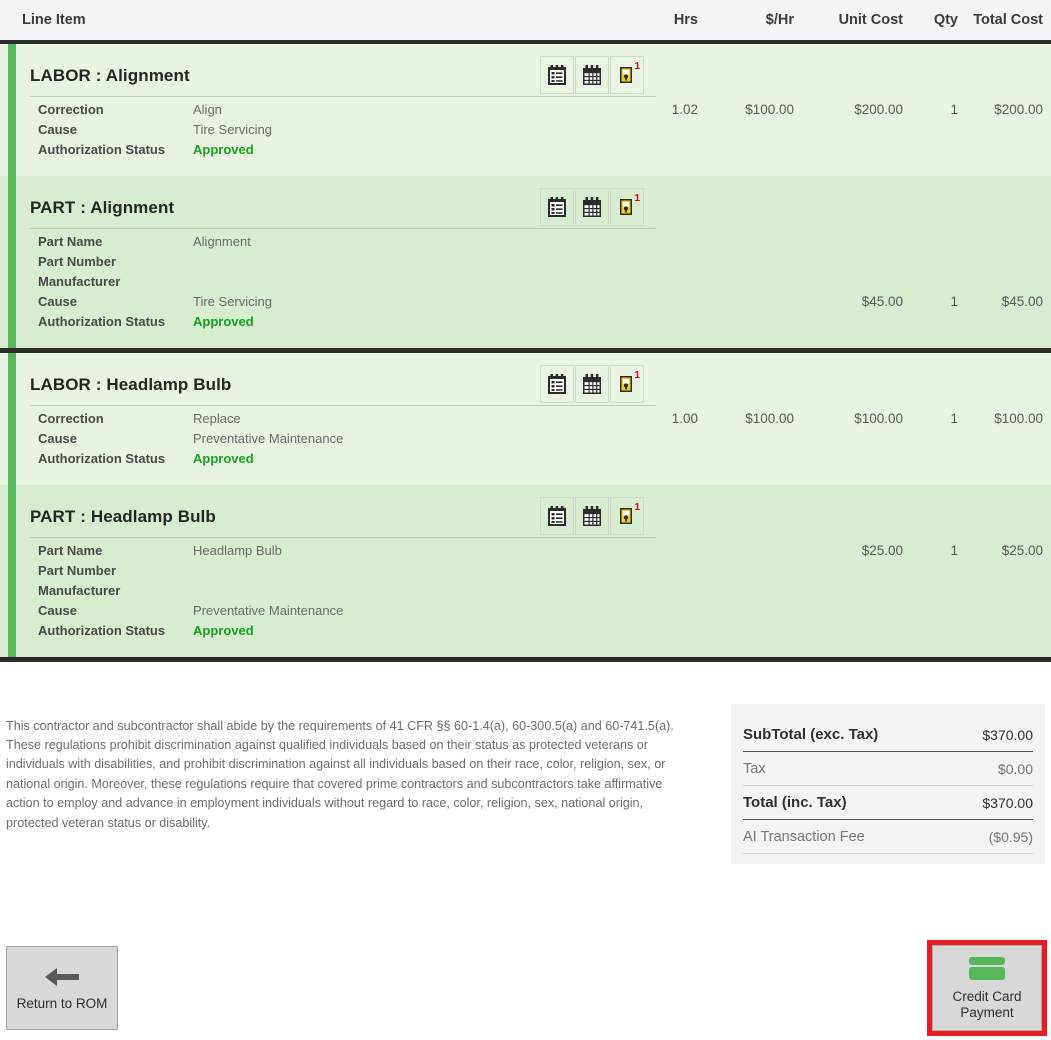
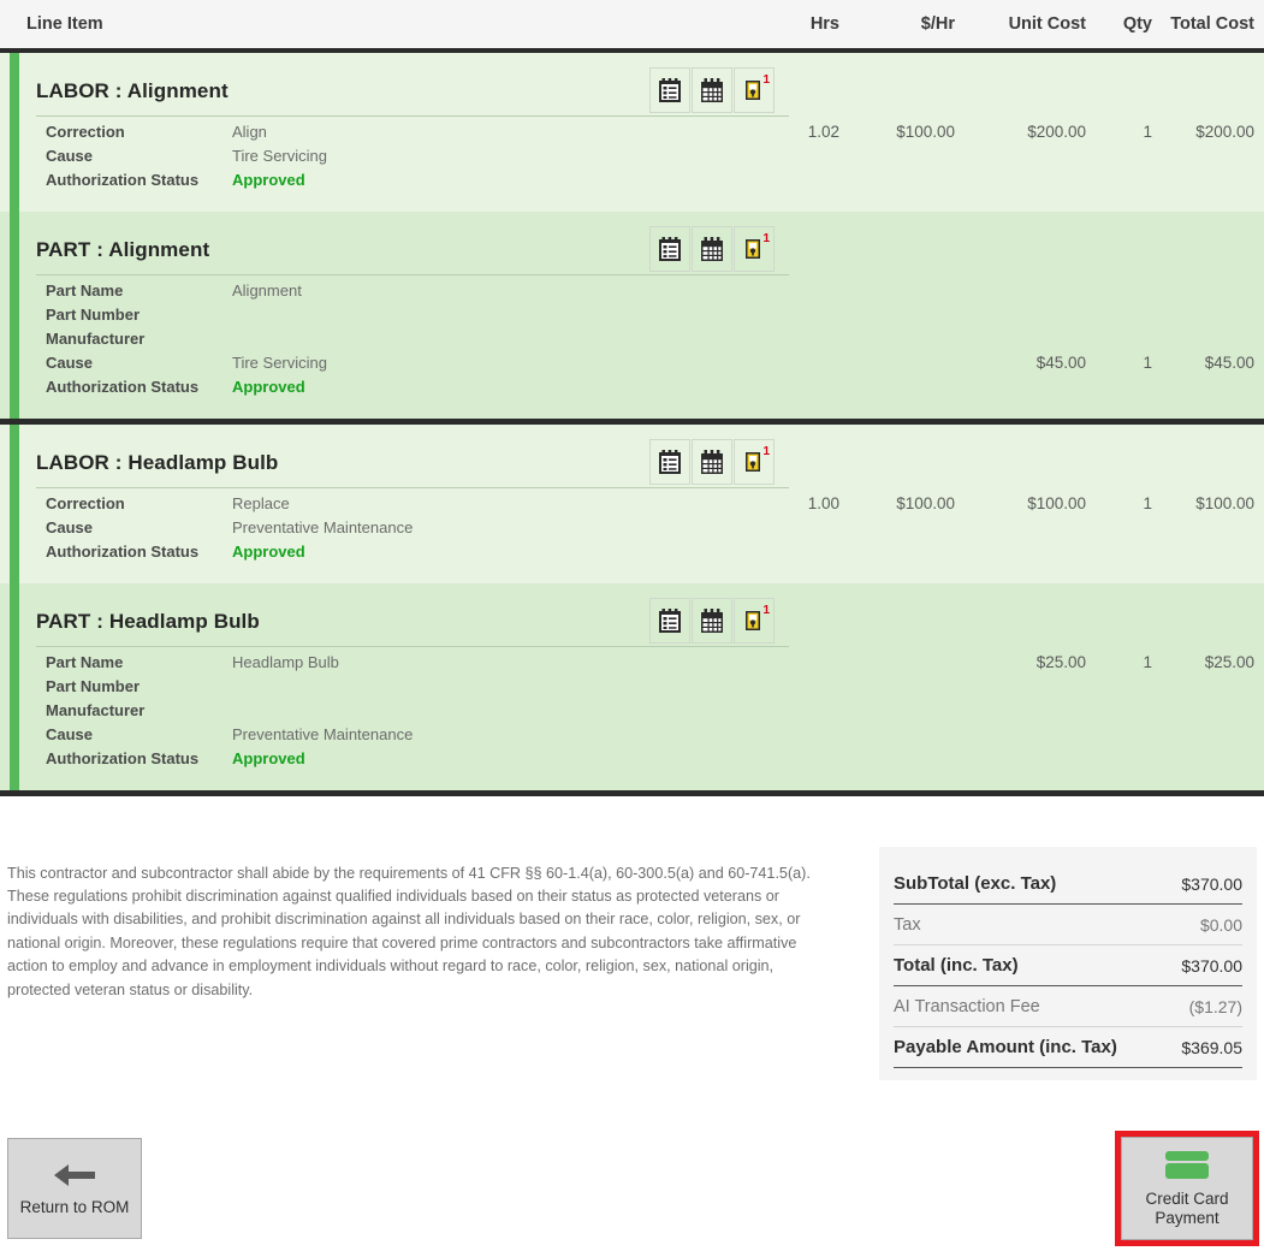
  Line Item
  Hrs
  $/Hr
  Unit Cost
  Qty
  Total Cost
  LABOR : Alignment
  1
  Correction
  Align
  1.02
  $100.00
  $200.00
  1
  $200.00
  Cause
  Tire Servicing
  Authorization Status
  Approved
  PART : Alignment
  1
  Part Name
  Alignment
  Part Number
  Manufacturer
  Cause
  Tire Servicing
  $45.00
  1
  $45.00
  Authorization Status
  Approved
  LABOR : Headlamp Bulb
  1
  Correction
  Replace
  1.00
  $100.00
  $100.00
  1
  $100.00
  Cause
  Preventative Maintenance
  Authorization Status
  Approved
  PART : Headlamp Bulb
  1
  Part Name
  Headlamp Bulb
  $25.00
  1
  $25.00
  Part Number
  Manufacturer
  Cause
  Preventative Maintenance
  Authorization Status
  Approved
  This contractor and subcontractor shall abide by the requirements of 41 CFR §§ 60-1.4(a), 60-300.5(a) and 60-741.5(a). These regulations prohibit discrimination against qualified individuals based on their status as protected veterans or individuals with disabilities, and prohibit discrimination against all individuals based on their race, color, religion, sex, or national origin. Moreover, these regulations require that covered prime contractors and subcontractors take affirmative action to employ and advance in employment individuals without regard to race, color, religion, sex, national origin, protected veteran status or disability.
  SubTotal (exc. Tax)
  $370.00
  Tax
  $0.00
  Total (inc. Tax)
  $370.00
  AI Transaction Fee
- ($0.95)
+ ($1.27)
+ Payable Amount (inc. Tax)
+ $369.05
  Return to ROM
  Credit Card
  Payment
